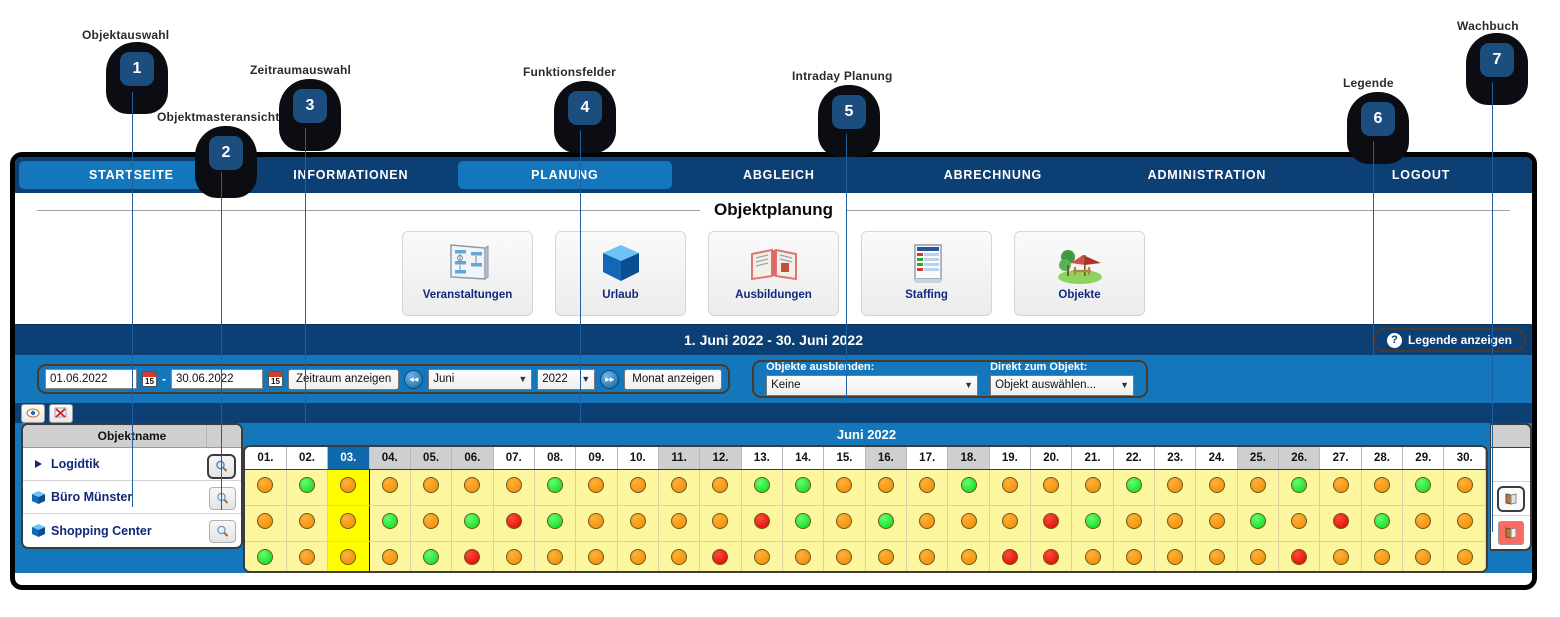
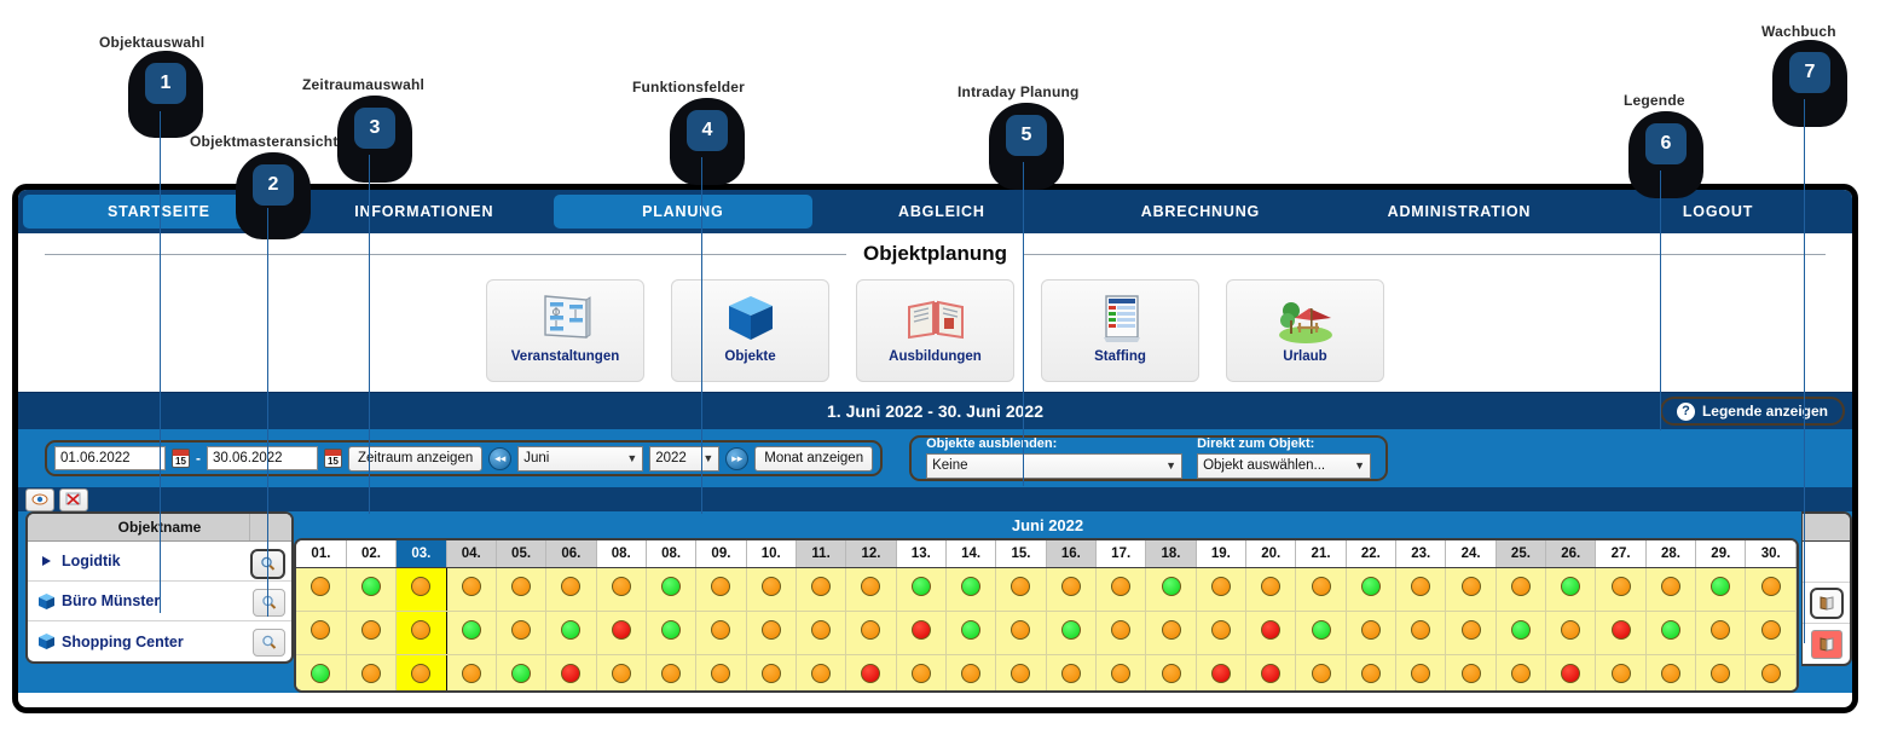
  Objektauswahl
  1
  Objektmasteransicht
  2
  Zeitraumauswahl
  3
  Funktionsfelder
  4
  Intraday Planung
  5
  Legende
  6
  Wachbuch
  7
  STARTSEITE
  INFORMATIONEN
  PLANUNG
  ABGLEICH
  ABRECHNUNG
  ADMINISTRATION
  LOGOUT
  Objektplanung
  Veranstaltungen
- Urlaub
+ Objekte
  Ausbildungen
  Staffing
- Objekte
+ Urlaub
  1. Juni 2022 - 30. Juni 2022
  ?
  Legende anzeigen
  01.06.2022
  15
  -
  30.06.2022
  15
  Zeitraum anzeigen
  ◂◂
  Juni
  ▼
  2022
  ▼
  ▸▸
  Monat anzeigen
  Objekte ausblenden:
  Keine
  ▼
  Direkt zum Objekt:
  Objekt auswählen...
  ▼
  Objekname
  Logidtik
  Büro Münster
  Shopping Center
  Juni 2022
- 01.	02.	03.	04.	05.	06.	07.	08.	09.	10.	11.	12.	13.	14.	15.	16.	17.	18.	19.	20.	21.	22.	23.	24.	25.	26.	27.	28.	29.	30.
+ 01.	02.	03.	04.	05.	06.	08.	08.	09.	10.	11.	12.	13.	14.	15.	16.	17.	18.	19.	20.	21.	22.	23.	24.	25.	26.	27.	28.	29.	30.
